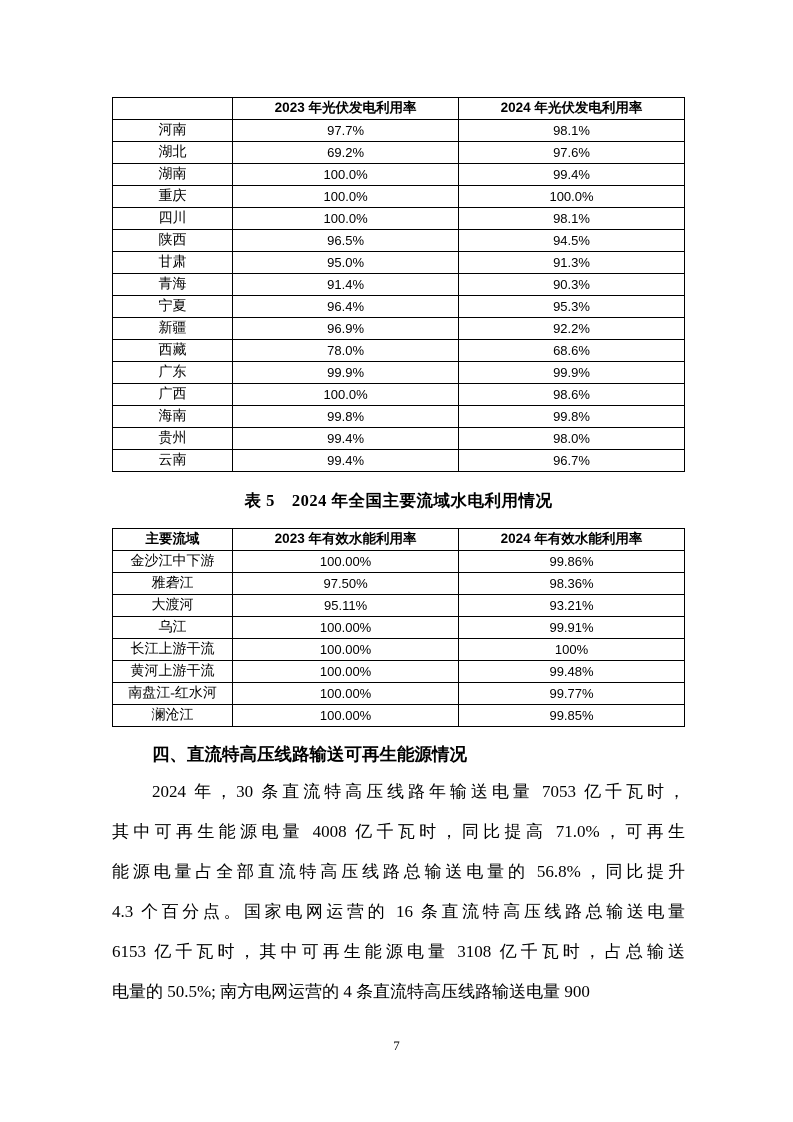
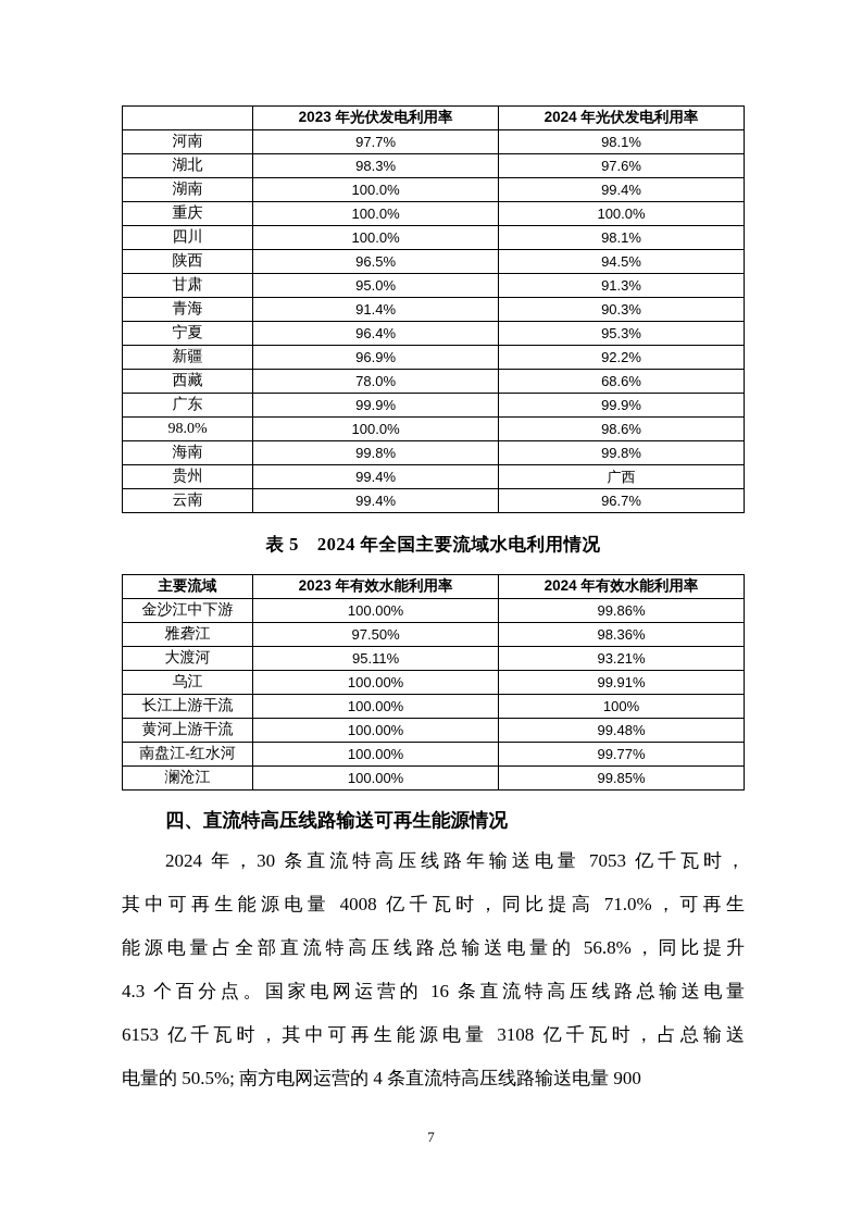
  	2023 年光伏发电利用率	2024 年光伏发电利用率
  河南	97.7%	98.1%
- 湖北	69.2%	97.6%
+ 湖北	98.3%	97.6%
  湖南	100.0%	99.4%
  重庆	100.0%	100.0%
  四川	100.0%	98.1%
  陕西	96.5%	94.5%
  甘肃	95.0%	91.3%
  青海	91.4%	90.3%
  宁夏	96.4%	95.3%
  新疆	96.9%	92.2%
  西藏	78.0%	68.6%
  广东	99.9%	99.9%
- 广西	100.0%	98.6%
+ 98.0%	100.0%	98.6%
  海南	99.8%	99.8%
- 贵州	99.4%	98.0%
+ 贵州	99.4%	广西
  云南	99.4%	96.7%
  表 5 2024 年全国主要流域水电利用情况
  主要流域	2023 年有效水能利用率	2024 年有效水能利用率
  金沙江中下游	100.00%	99.86%
  雅砻江	97.50%	98.36%
  大渡河	95.11%	93.21%
  乌江	100.00%	99.91%
  长江上游干流	100.00%	100%
  黄河上游干流	100.00%	99.48%
  南盘江-红水河	100.00%	99.77%
  澜沧江	100.00%	99.85%
  四、直流特高压线路输送可再生能源情况
  2024 年，30 条直流特高压线路年输送电量 7053 亿千瓦时，
  其中可再生能源电量 4008 亿千瓦时，同比提高 71.0%，可再生
  能源电量占全部直流特高压线路总输送电量的 56.8%，同比提升
  4.3 个百分点。国家电网运营的 16 条直流特高压线路总输送电量
  6153 亿千瓦时，其中可再生能源电量 3108 亿千瓦时，占总输送
  电量的 50.5%; 南方电网运营的 4 条直流特高压线路输送电量 900
  7
